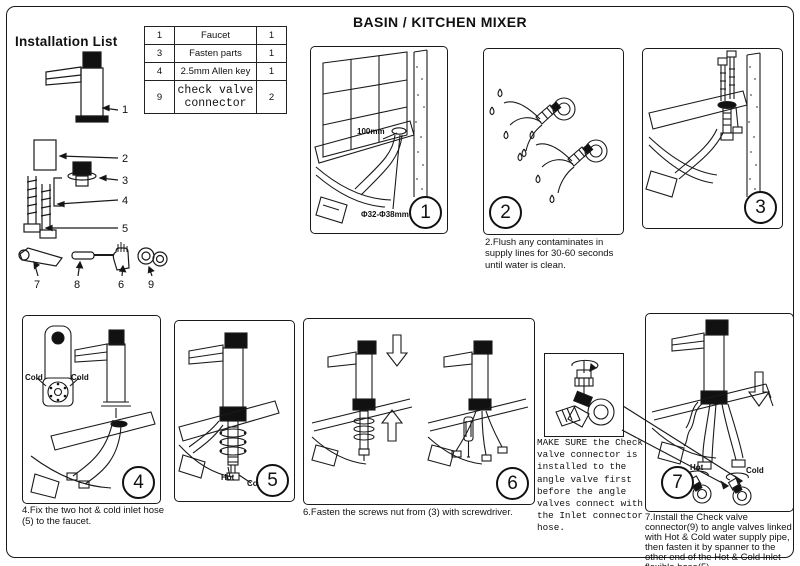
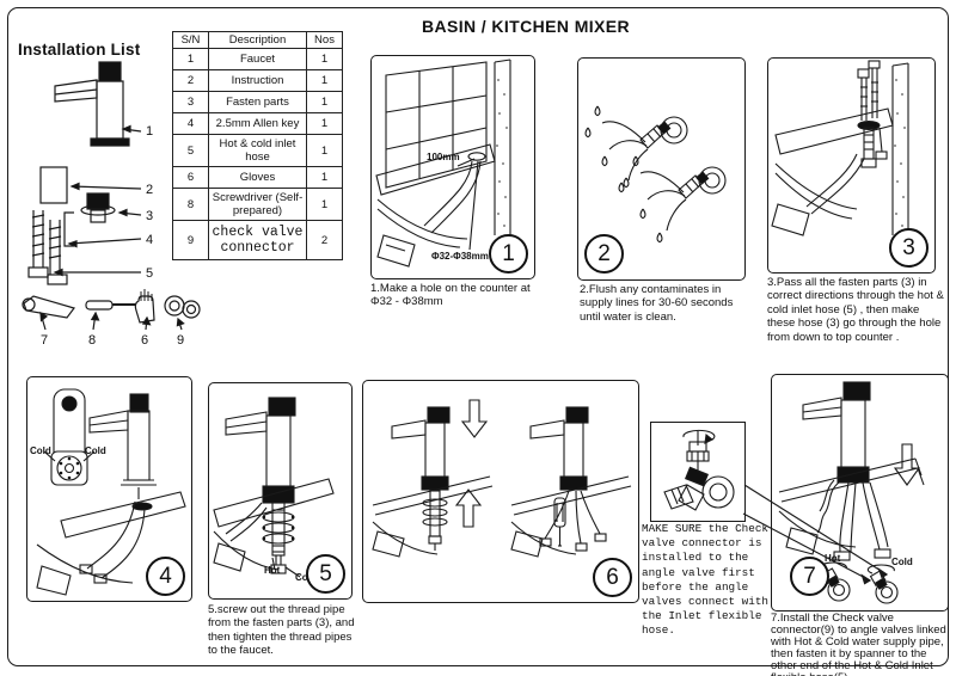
  Installation List
  BASIN / KITCHEN MIXER
  1
  2
  3
  4
  5
  7
  8
  6
  9
+ S/N	Description	Nos
  1	Faucet	1
+ 2	Instruction	1
  3	Fasten parts	1
  4	2.5mm Allen key	1
+ 5	Hot & cold inlet hose	1
+ 6	Gloves	1
+ 8	Screwdriver (Self-prepared)	1
  9	check valve connector	2
  100mm
  Φ32-Φ38mm
  1
+ 1.Make a hole on the counter at Φ32 - Φ38mm
  2
  2.Flush any contaminates in supply lines for 30-60 seconds until water is clean.
  3
+ 3.Pass all the fasten parts (3) in correct directions through the hot & cold inlet hose (5) , then make these hose (3) go through the hole from down to top counter .
  Cold
  Cold
  4
- 4.Fix the two hot & cold inlet hose (5) to the faucet.
  Hot
  5
+ 5.screw out the thread pipe from the fasten parts (3), and then tighten the thread pipes to the faucet.
  6
- 6.Fasten the screws nut from (3) with screwdriver.
  Cold
  7
  7.Install the Check valve connector(9) to angle valves linked with Hot & Cold water supply pipe, then fasten it by spanner to the other end of the Hot & Cold Inlet
- MAKE SURE the Check valve connector is installed to the angle valve first before the angle valves connect with the Inlet connector hose.
+ MAKE SURE the Check valve connector is installed to the angle valve first before the angle valves connect with the Inlet flexible hose.
